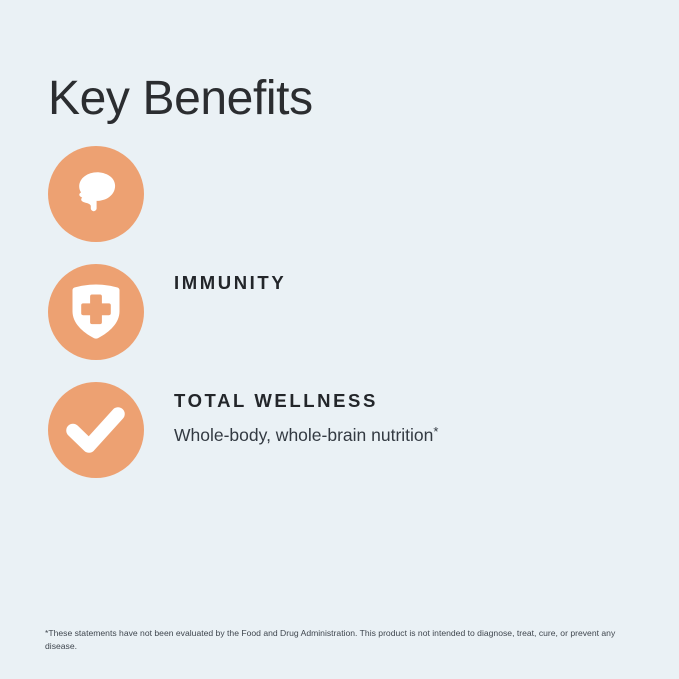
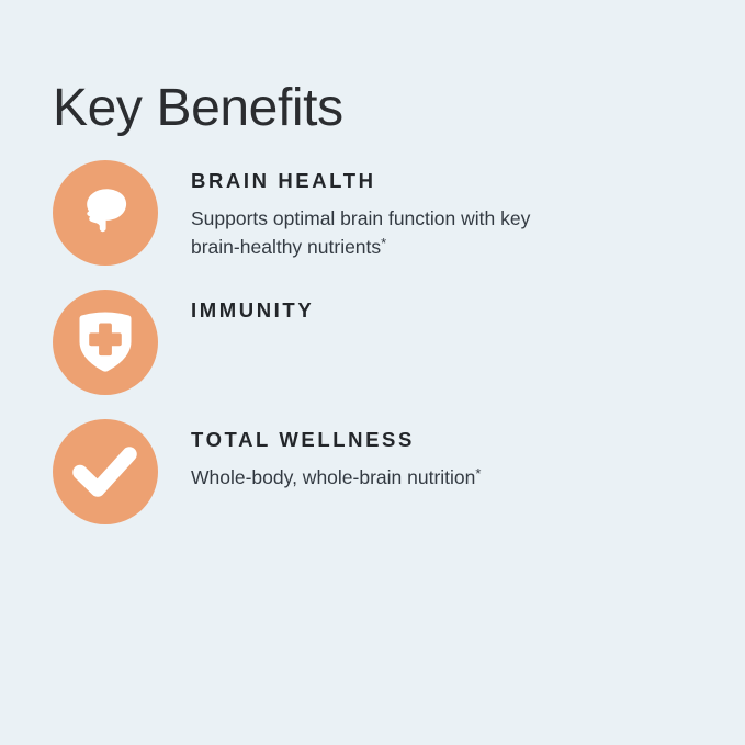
  Key Benefits
+ BRAIN HEALTH
+ Supports optimal brain function with key brain-healthy nutrients*
  IMMUNITY
  TOTAL WELLNESS
  Whole-body, whole-brain nutrition*
- *These statements have not been evaluated by the Food and Drug Administration. This product is not intended to diagnose, treat, cure, or prevent any disease.
